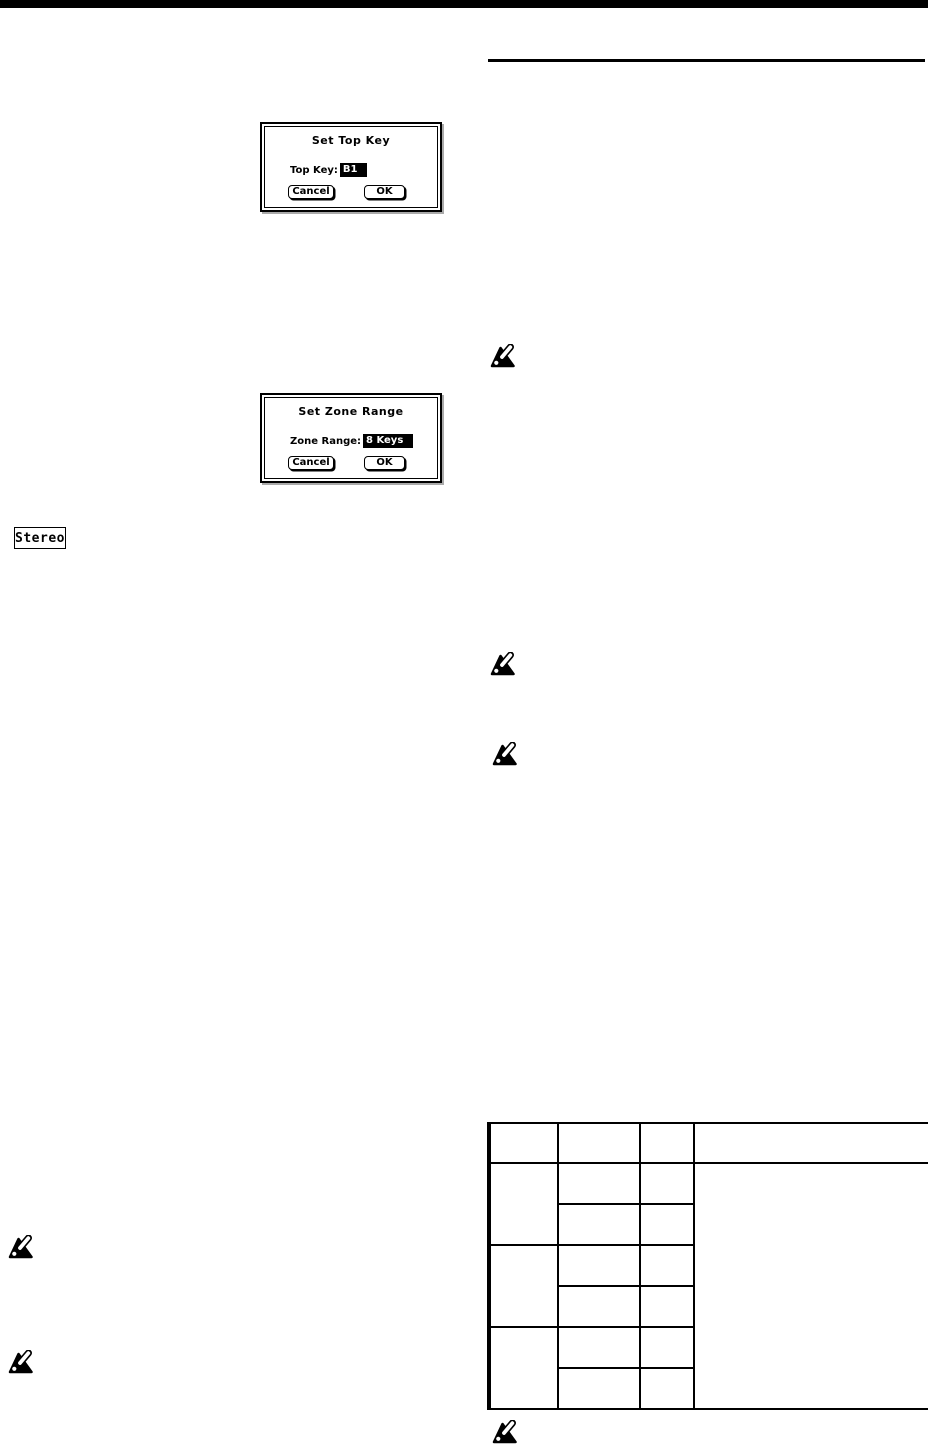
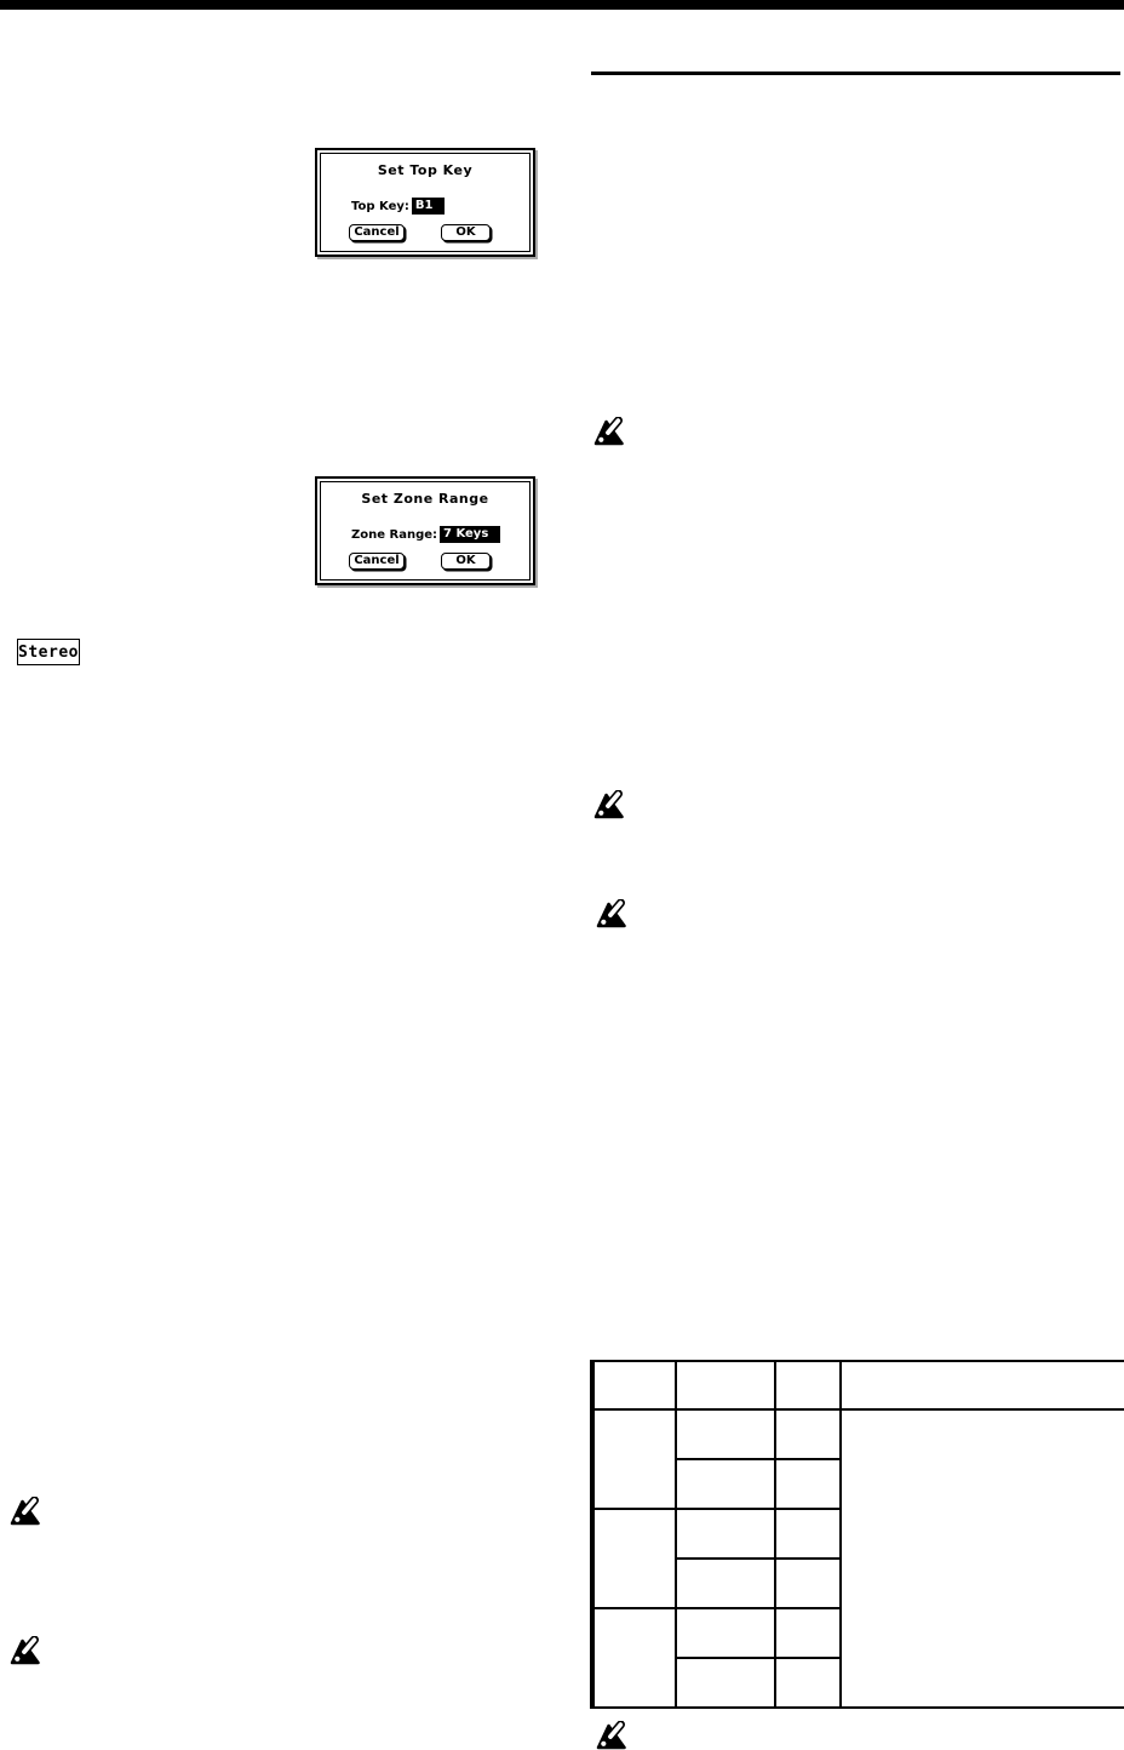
  Set Top Key
  Top Key:
  B1
  Cancel
  OK
  Set Zone Range
  Zone Range:
- 8 Keys
+ 7 Keys
  Cancel
  OK
  Stereo
